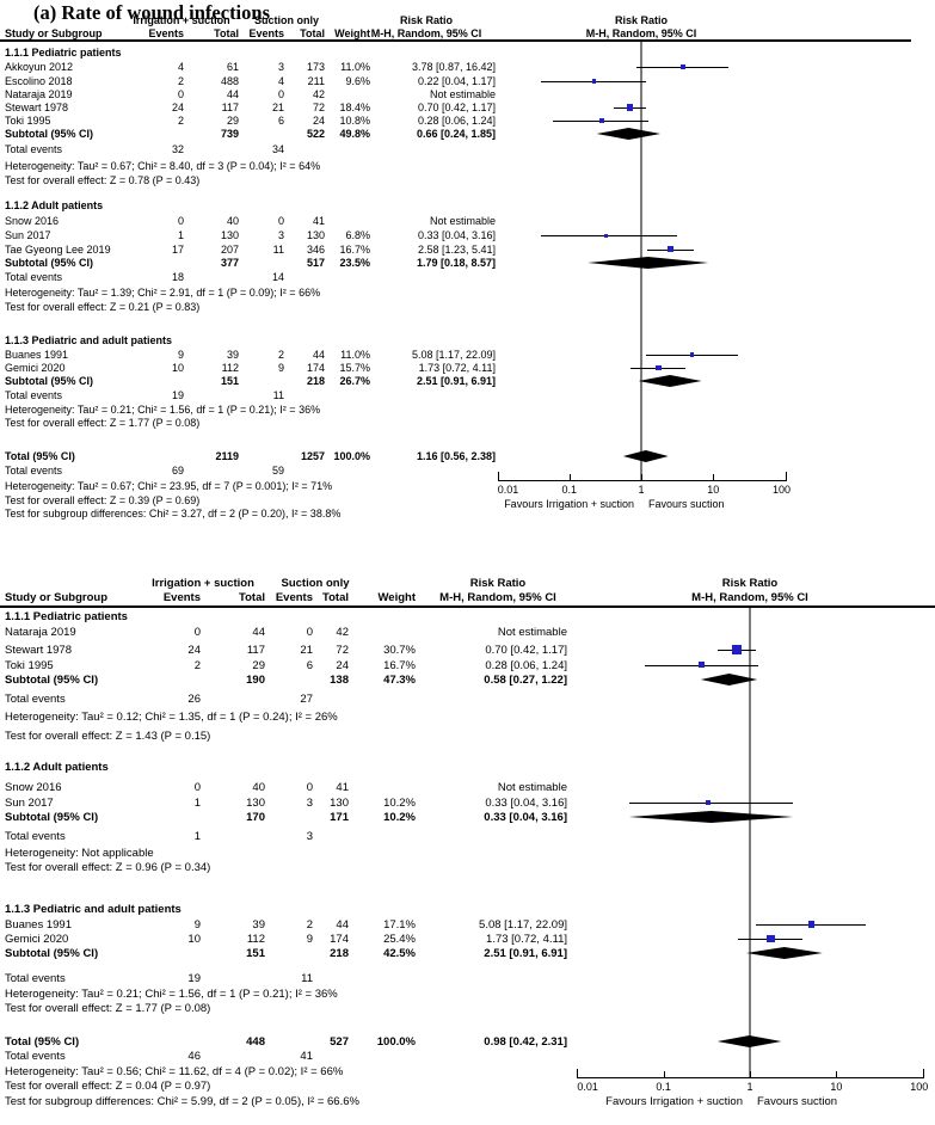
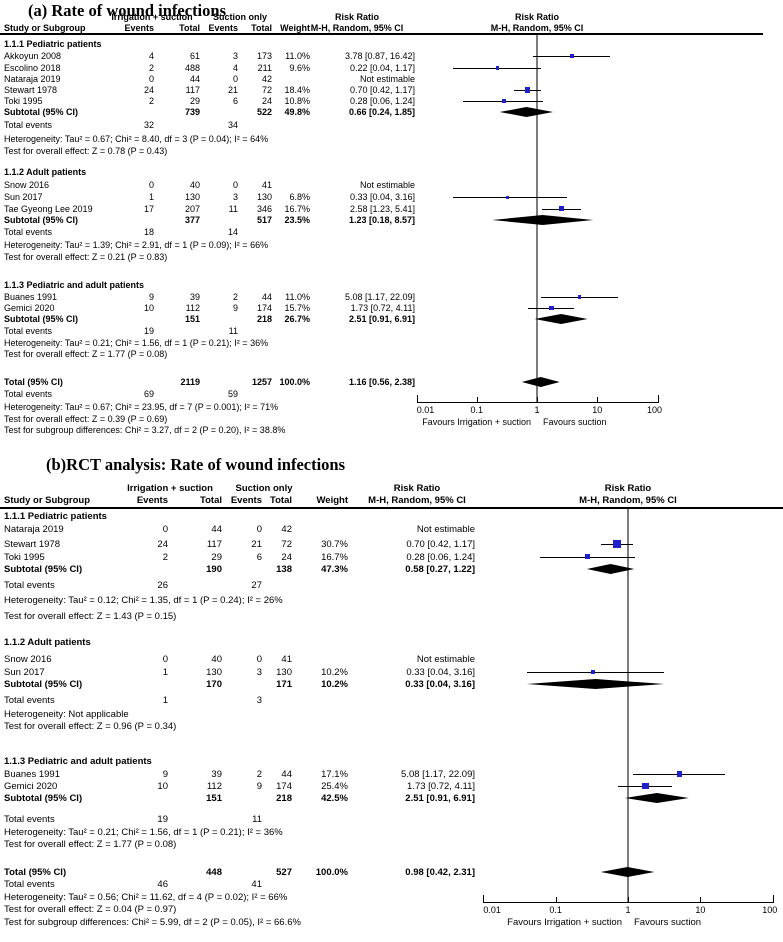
  (a) Rate of wound infections
+ (b)RCT analysis: Rate of wound infections
  Irrigation + suction
  Suction only
  Risk Ratio
  Risk Ratio
  Study or Subgroup
  Events
  Total
  Events
  Total
  Weight
  M-H, Random, 95% CI
  M-H, Random, 95% CI
  1.1.1 Pediatric patients
- Akkoyun 2012
+ Akkoyun 2008
  4
  61
  3
  173
  11.0%
  3.78 [0.87, 16.42]
  Escolino 2018
  2
  488
  4
  211
  9.6%
  0.22 [0.04, 1.17]
  Nataraja 2019
  0
  44
  0
  42
  Not estimable
  Stewart 1978
  24
  117
  21
  72
  18.4%
  0.70 [0.42, 1.17]
  Toki 1995
  2
  29
  6
  24
  10.8%
  0.28 [0.06, 1.24]
  Subtotal (95% CI)
  739
  522
  49.8%
  0.66 [0.24, 1.85]
  Total events
  32
  34
  Heterogeneity: Tau² = 0.67; Chi² = 8.40, df = 3 (P = 0.04); I² = 64%
  Test for overall effect: Z = 0.78 (P = 0.43)
  1.1.2 Adult patients
  Snow 2016
  0
  40
  0
  41
  Not estimable
  Sun 2017
  1
  130
  3
  130
  6.8%
  0.33 [0.04, 3.16]
  Tae Gyeong Lee 2019
  17
  207
  11
  346
  16.7%
  2.58 [1.23, 5.41]
  Subtotal (95% CI)
  377
  517
  23.5%
- 1.79 [0.18, 8.57]
+ 1.23 [0.18, 8.57]
  Total events
  18
  14
  Heterogeneity: Tau² = 1.39; Chi² = 2.91, df = 1 (P = 0.09); I² = 66%
  Test for overall effect: Z = 0.21 (P = 0.83)
  1.1.3 Pediatric and adult patients
  Buanes 1991
  9
  39
  2
  44
  11.0%
  5.08 [1.17, 22.09]
  Gemici 2020
  10
  112
  9
  174
  15.7%
  1.73 [0.72, 4.11]
  Subtotal (95% CI)
  151
  218
  26.7%
  2.51 [0.91, 6.91]
  Total events
  19
  11
  Heterogeneity: Tau² = 0.21; Chi² = 1.56, df = 1 (P = 0.21); I² = 36%
  Test for overall effect: Z = 1.77 (P = 0.08)
  Total (95% CI)
  2119
  1257
  100.0%
  1.16 [0.56, 2.38]
  Total events
  69
  59
  Heterogeneity: Tau² = 0.67; Chi² = 23.95, df = 7 (P = 0.001); I² = 71%
  Test for overall effect: Z = 0.39 (P = 0.69)
  Test for subgroup differences: Chi² = 3.27, df = 2 (P = 0.20), I² = 38.8%
  0.01
  0.1
  1
  10
  100
  Favours Irrigation + suction
  Favours suction
  Irrigation + suction
  Suction only
  Risk Ratio
  Risk Ratio
  Study or Subgroup
  Events
  Total
  Events
  Total
  Weight
  M-H, Random, 95% CI
  M-H, Random, 95% CI
  1.1.1 Pediatric patients
  Nataraja 2019
  0
  44
  0
  42
  Not estimable
  Stewart 1978
  24
  117
  21
  72
  30.7%
  0.70 [0.42, 1.17]
  Toki 1995
  2
  29
  6
  24
  16.7%
  0.28 [0.06, 1.24]
  Subtotal (95% CI)
  190
  138
  47.3%
  0.58 [0.27, 1.22]
  Total events
  26
  27
  Heterogeneity: Tau² = 0.12; Chi² = 1.35, df = 1 (P = 0.24); I² = 26%
  Test for overall effect: Z = 1.43 (P = 0.15)
  1.1.2 Adult patients
  Snow 2016
  0
  40
  0
  41
  Not estimable
  Sun 2017
  1
  130
  3
  130
  10.2%
  0.33 [0.04, 3.16]
  Subtotal (95% CI)
  170
  171
  10.2%
  0.33 [0.04, 3.16]
  Total events
  1
  3
  Heterogeneity: Not applicable
  Test for overall effect: Z = 0.96 (P = 0.34)
  1.1.3 Pediatric and adult patients
  Buanes 1991
  9
  39
  2
  44
  17.1%
  5.08 [1.17, 22.09]
  Gemici 2020
  10
  112
  9
  174
  25.4%
  1.73 [0.72, 4.11]
  Subtotal (95% CI)
  151
  218
  42.5%
  2.51 [0.91, 6.91]
  Total events
  19
  11
  Heterogeneity: Tau² = 0.21; Chi² = 1.56, df = 1 (P = 0.21); I² = 36%
  Test for overall effect: Z = 1.77 (P = 0.08)
  Total (95% CI)
  448
  527
  100.0%
  0.98 [0.42, 2.31]
  Total events
  46
  41
  Heterogeneity: Tau² = 0.56; Chi² = 11.62, df = 4 (P = 0.02); I² = 66%
  Test for overall effect: Z = 0.04 (P = 0.97)
  Test for subgroup differences: Chi² = 5.99, df = 2 (P = 0.05), I² = 66.6%
  0.01
  0.1
  1
  10
  100
  Favours Irrigation + suction
  Favours suction
